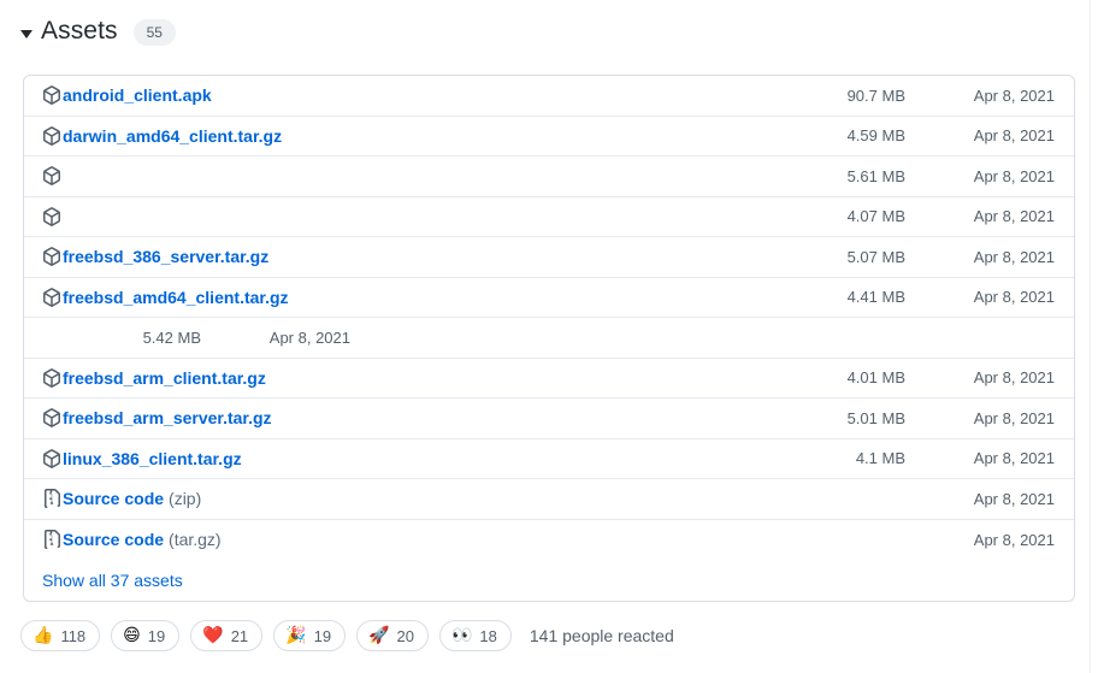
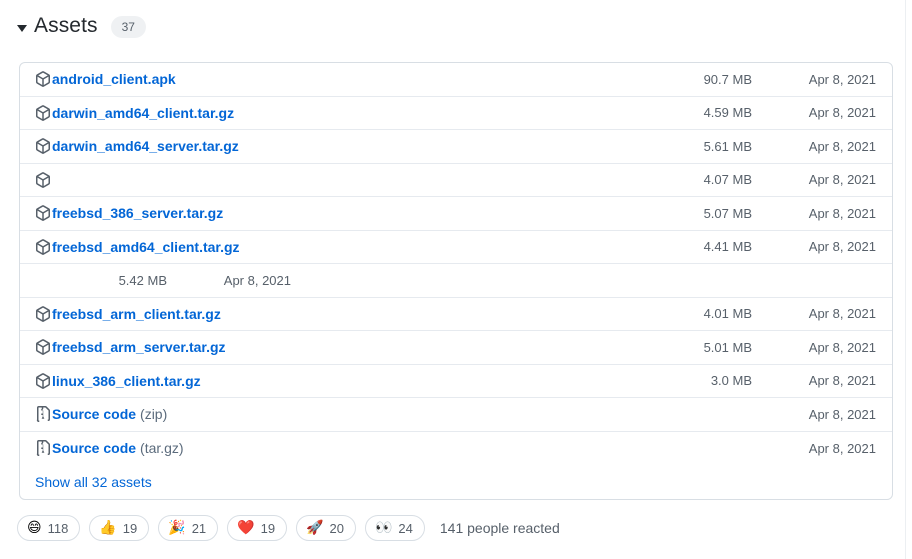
  Assets
- 55
+ 37
  android_client.apk
  90.7 MB
  Apr 8, 2021
  darwin_amd64_client.tar.gz
  4.59 MB
  Apr 8, 2021
+ darwin_amd64_server.tar.gz
  5.61 MB
  Apr 8, 2021
  4.07 MB
  Apr 8, 2021
  freebsd_386_server.tar.gz
  5.07 MB
  Apr 8, 2021
  freebsd_amd64_client.tar.gz
  4.41 MB
  Apr 8, 2021
  5.42 MB
  Apr 8, 2021
  freebsd_arm_client.tar.gz
  4.01 MB
  Apr 8, 2021
  freebsd_arm_server.tar.gz
  5.01 MB
  Apr 8, 2021
  linux_386_client.tar.gz
- 4.1 MB
+ 3.0 MB
  Apr 8, 2021
  Source code
  (zip)
  Apr 8, 2021
  Source code
  (tar.gz)
  Apr 8, 2021
- Show all 37 assets
+ Show all 32 assets
- 👍
+ 😄
  118
- 😄
+ 👍
  19
- ❤️
+ 🎉
  21
- 🎉
+ ❤️
  19
  🚀
  20
  👀
- 18
+ 24
  141 people reacted
